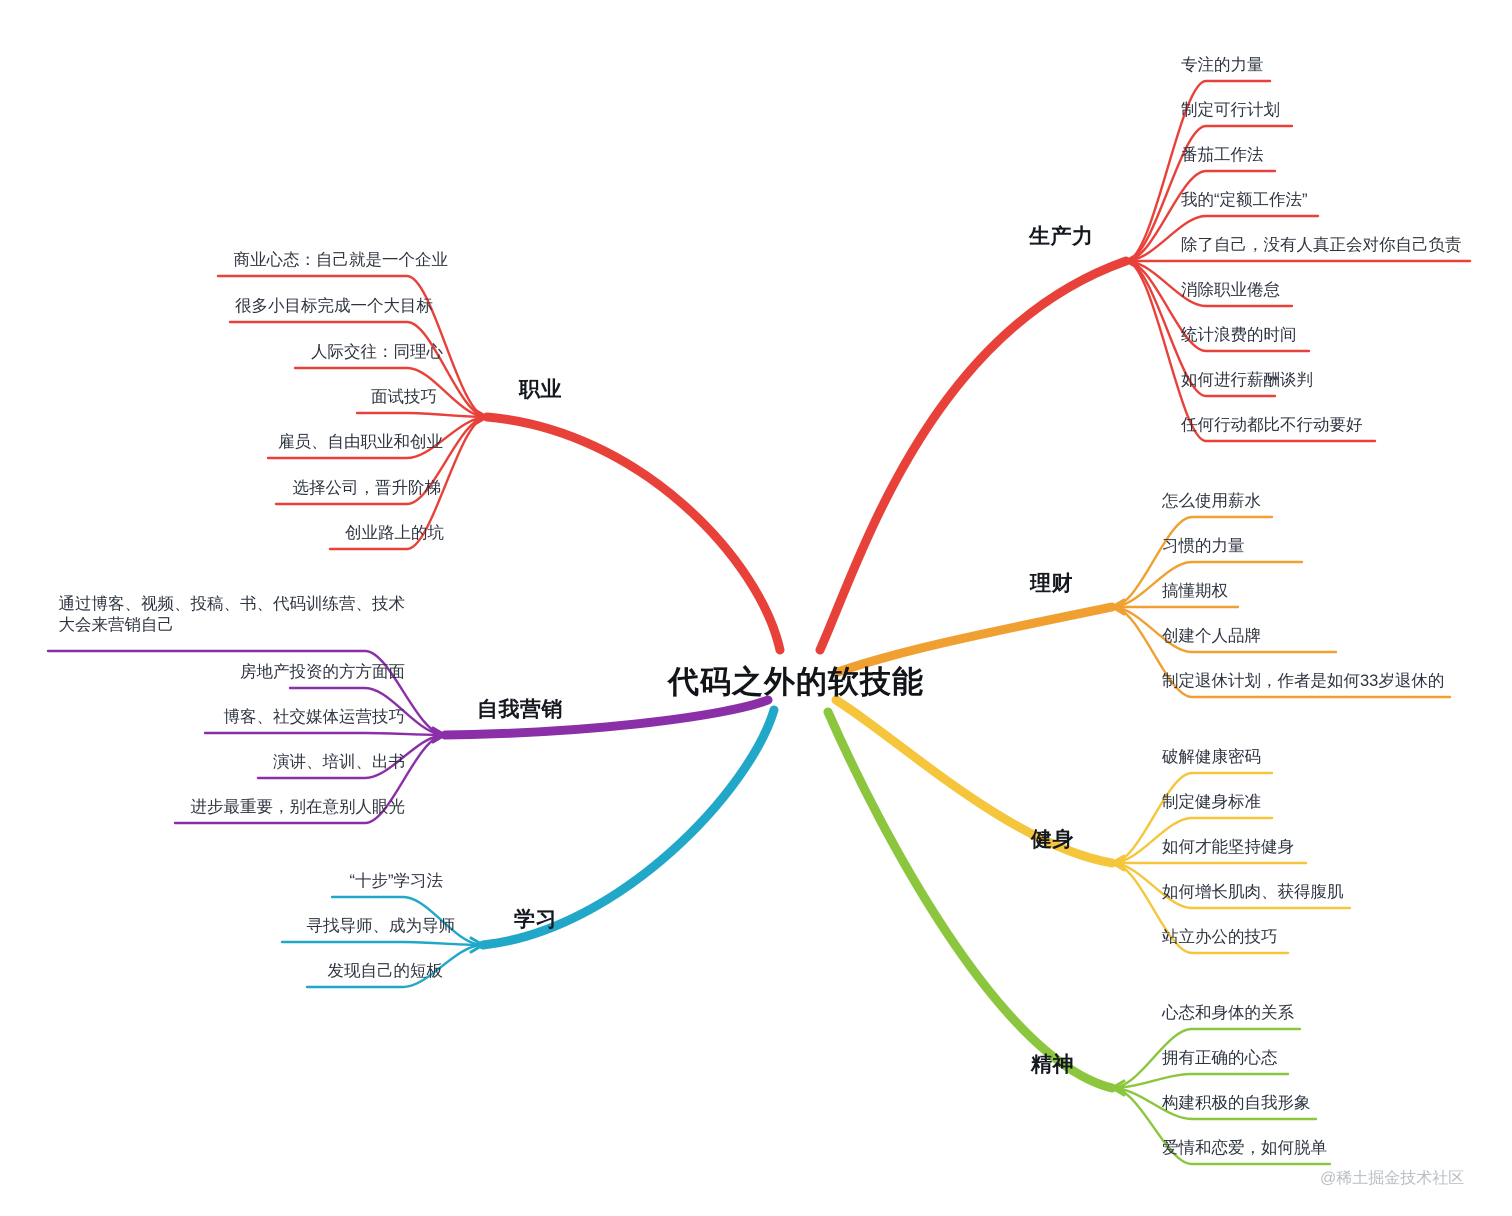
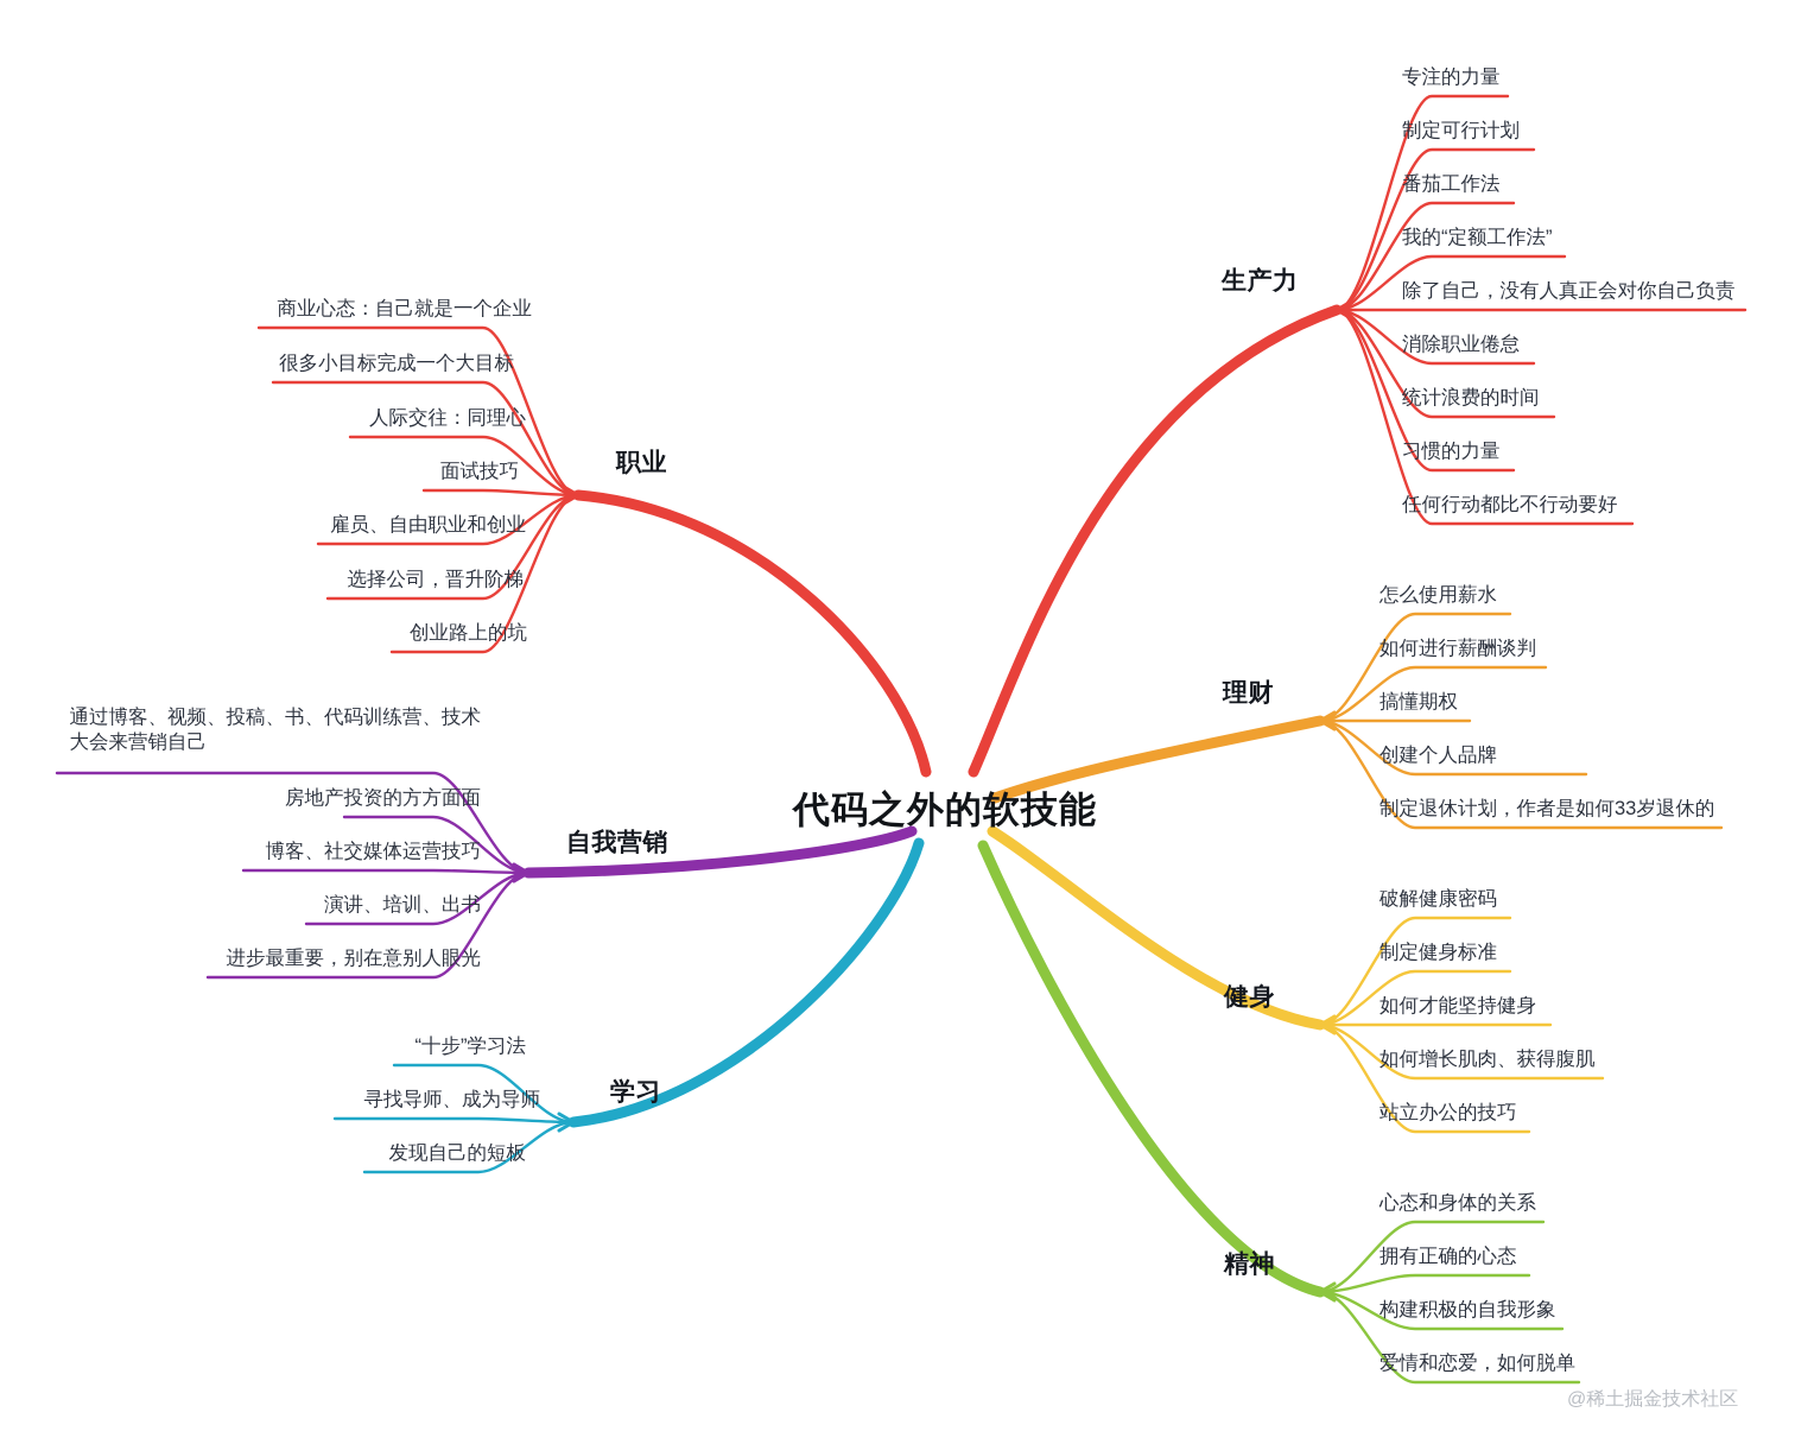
  代码之外的软技能
  生产力
  专注的力量
  制定可行计划
  番茄工作法
  我的“定额工作法”
  除了自己，没有人真正会对你自己负责
  消除职业倦怠
  统计浪费的时间
- 如何进行薪酬谈判
+ 习惯的力量
  任何行动都比不行动要好
  理财
  怎么使用薪水
- 习惯的力量
+ 如何进行薪酬谈判
  搞懂期权
  创建个人品牌
  制定退休计划，作者是如何33岁退休的
  健身
  破解健康密码
  制定健身标准
  如何才能坚持健身
  如何增长肌肉、获得腹肌
  站立办公的技巧
  精神
  心态和身体的关系
  拥有正确的心态
  构建积极的自我形象
  爱情和恋爱，如何脱单
  职业
  商业心态：自己就是一个企业
  很多小目标完成一个大目标
  人际交往：同理心
  面试技巧
  雇员、自由职业和创业
  选择公司，晋升阶梯
  创业路上的坑
  自我营销
  通过博客、视频、投稿、书、代码训练营、技术
  大会来营销自己
  房地产投资的方方面面
  博客、社交媒体运营技巧
  演讲、培训、出书
  进步最重要，别在意别人眼光
  学习
  “十步”学习法
  寻找导师、成为导师
  发现自己的短板
  @稀土掘金技术社区
